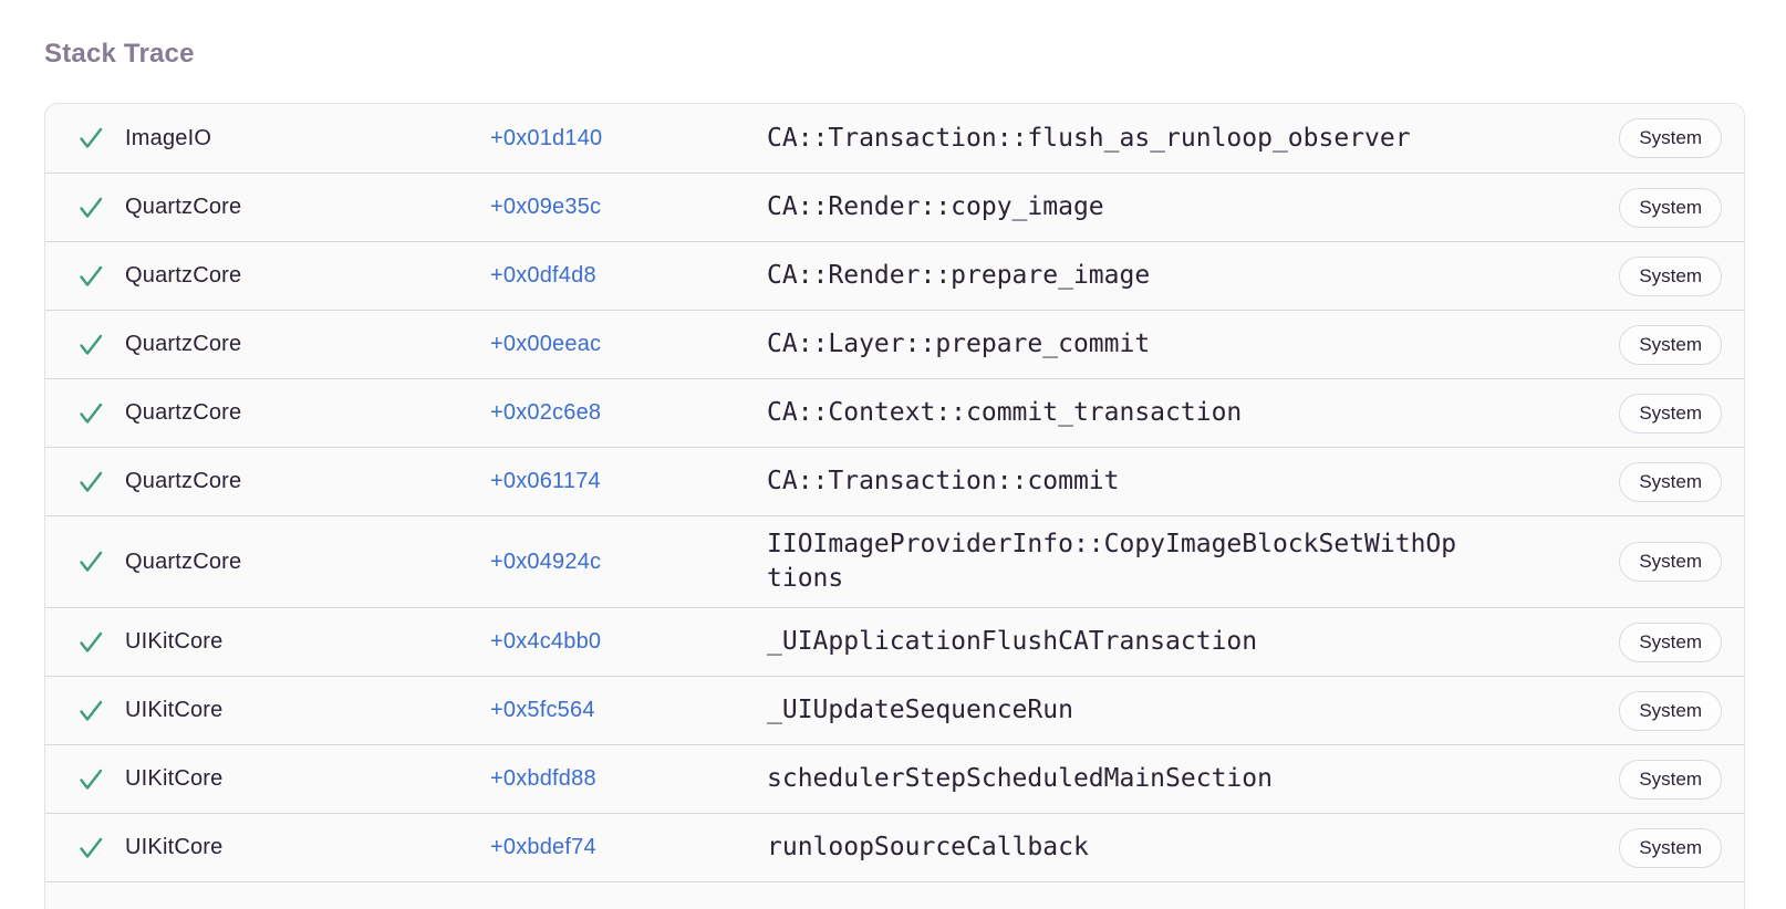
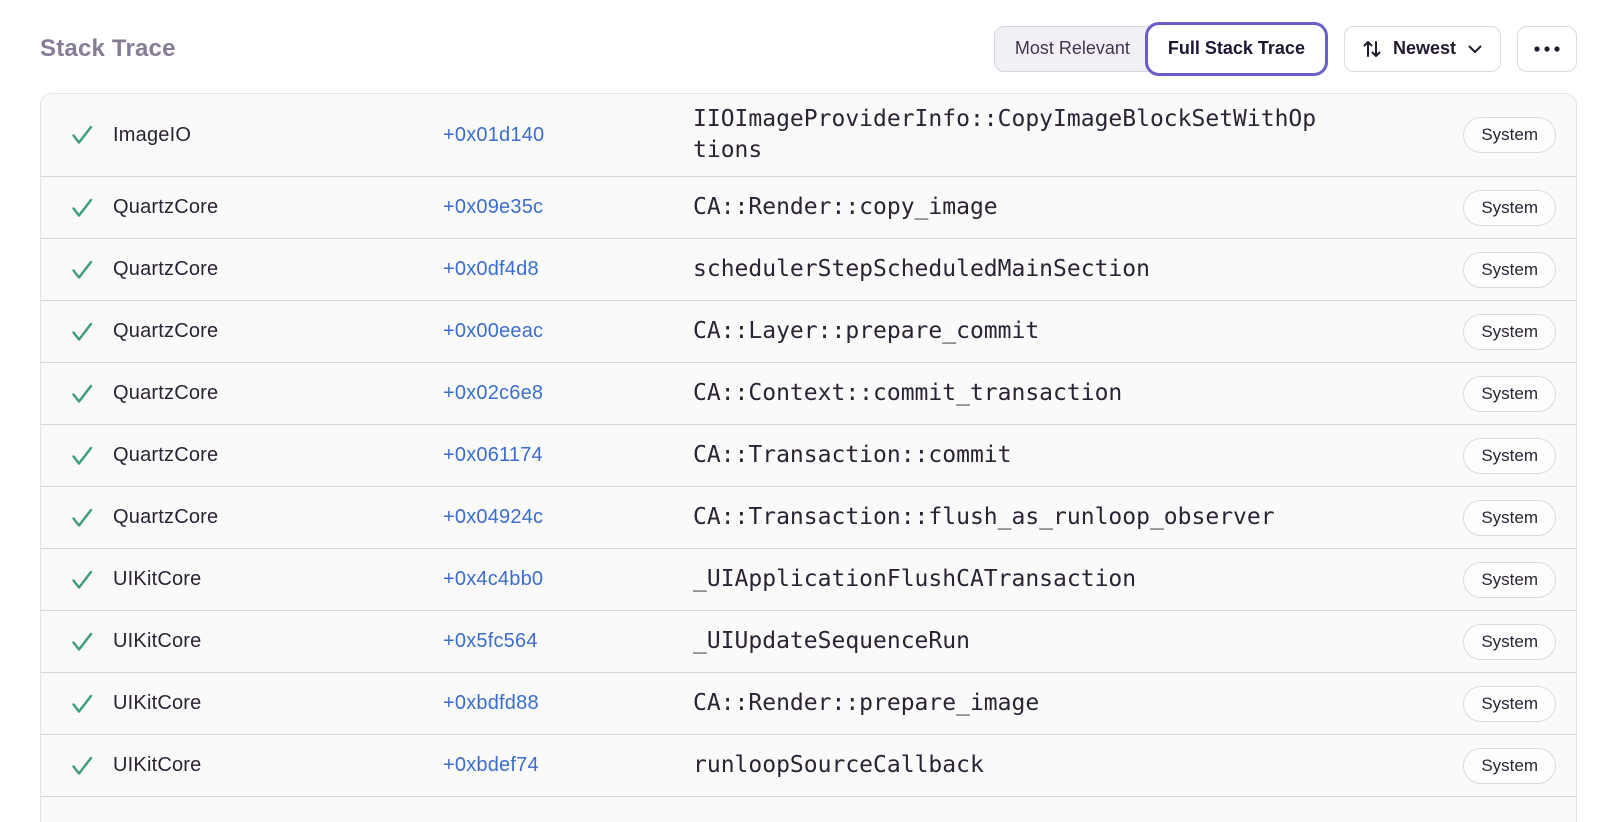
  Stack Trace
+ Most Relevant
+ Full Stack Trace
+ Newest
  ImageIO
  +0x01d140
- CA::Transaction::flush_as_runloop_observer
+ IIOImageProviderInfo::CopyImageBlockSetWithOptions
  System
  QuartzCore
  +0x09e35c
  CA::Render::copy_image
  System
  QuartzCore
  +0x0df4d8
- CA::Render::prepare_image
+ schedulerStepScheduledMainSection
  System
  QuartzCore
  +0x00eeac
  CA::Layer::prepare_commit
  System
  QuartzCore
  +0x02c6e8
  CA::Context::commit_transaction
  System
  QuartzCore
  +0x061174
  CA::Transaction::commit
  System
  QuartzCore
  +0x04924c
- IIOImageProviderInfo::CopyImageBlockSetWithOptions
+ CA::Transaction::flush_as_runloop_observer
  System
  UIKitCore
  +0x4c4bb0
  _UIApplicationFlushCATransaction
  System
  UIKitCore
  +0x5fc564
  _UIUpdateSequenceRun
  System
  UIKitCore
  +0xbdfd88
- schedulerStepScheduledMainSection
+ CA::Render::prepare_image
  System
  UIKitCore
  +0xbdef74
  runloopSourceCallback
  System
